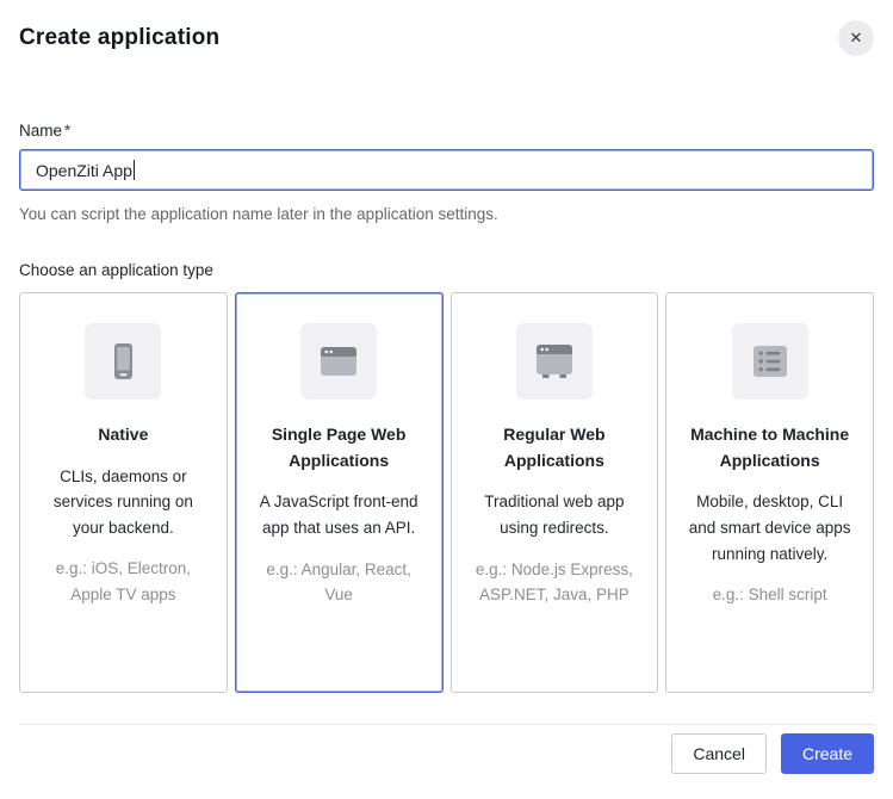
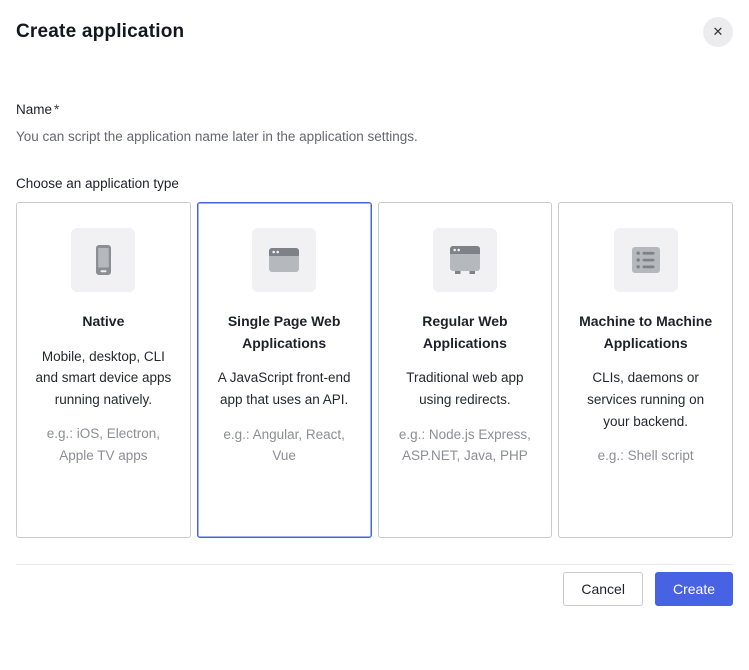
  Create application
  ✕
  Name *
- OpenZiti App
  You can script the application name later in the application settings.
  Choose an application type
  Native
- CLIs, daemons or services running on your backend.
+ Mobile, desktop, CLI and smart device apps running natively.
  e.g.: iOS, Electron, Apple TV apps
  Single Page Web Applications
  A JavaScript front-end app that uses an API.
  e.g.: Angular, React, Vue
  Regular Web Applications
  Traditional web app using redirects.
  e.g.: Node.js Express, ASP.NET, Java, PHP
  Machine to Machine Applications
- Mobile, desktop, CLI and smart device apps running natively.
+ CLIs, daemons or services running on your backend.
  e.g.: Shell script
  Cancel
  Create
